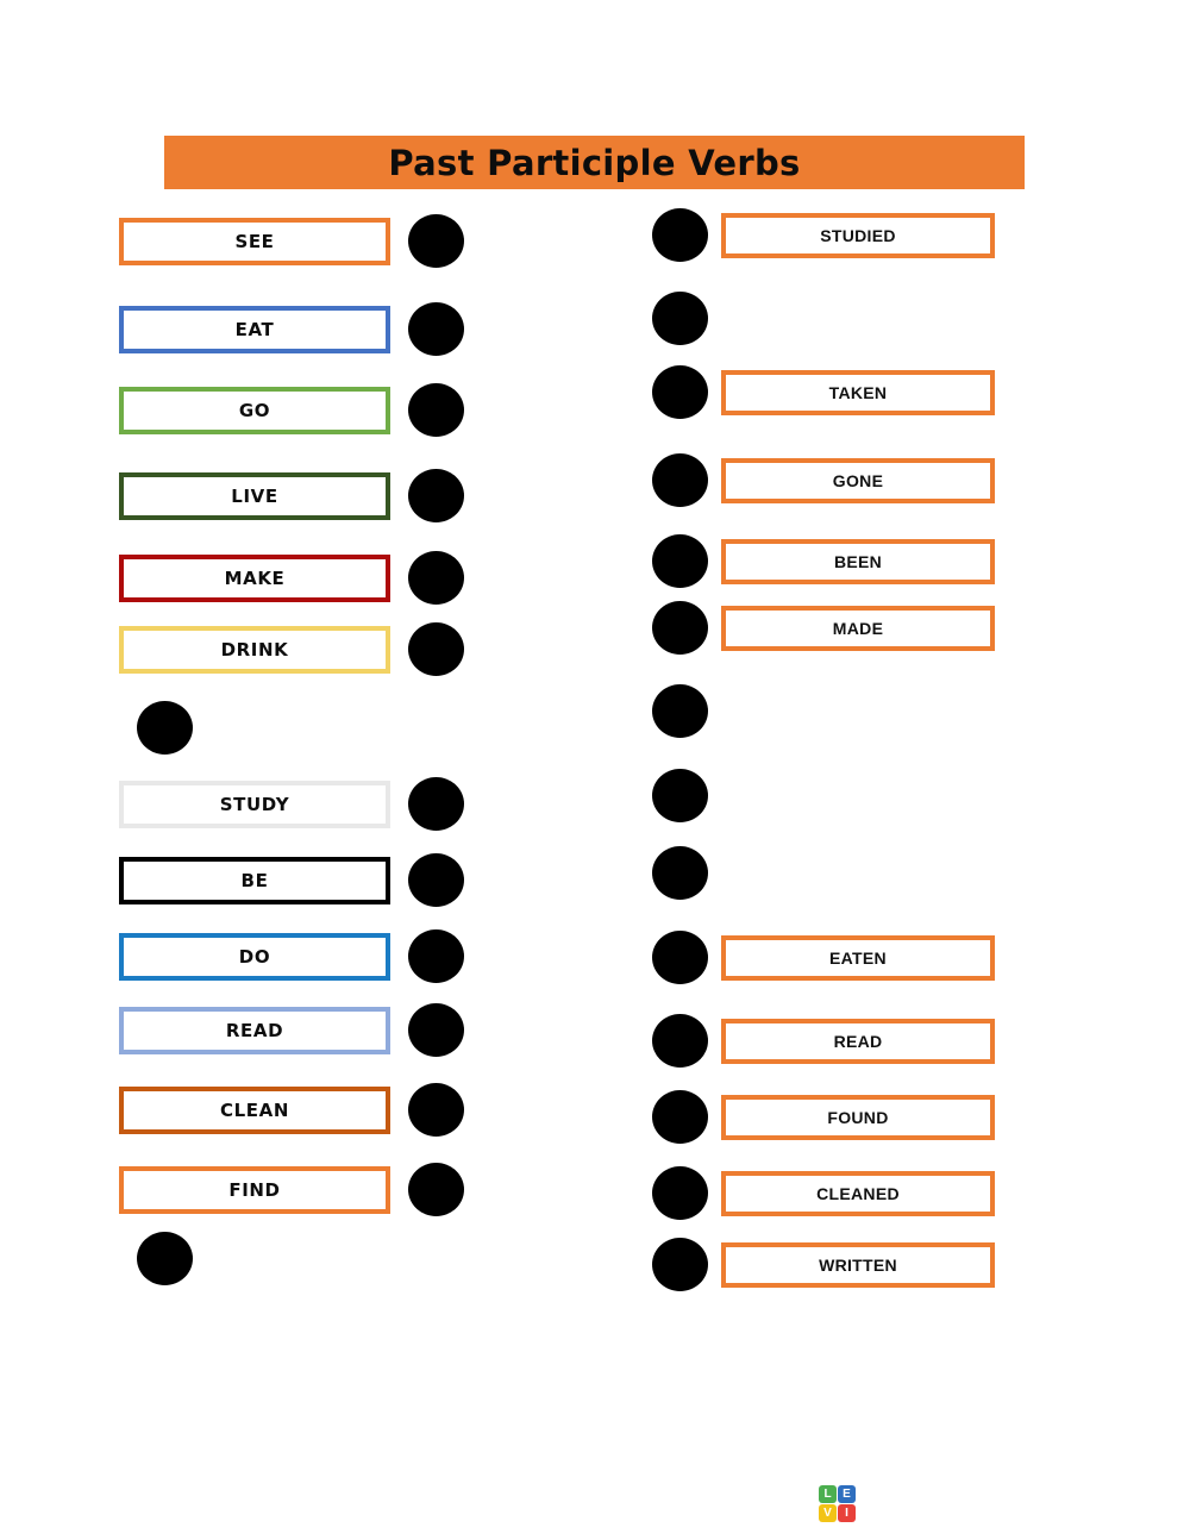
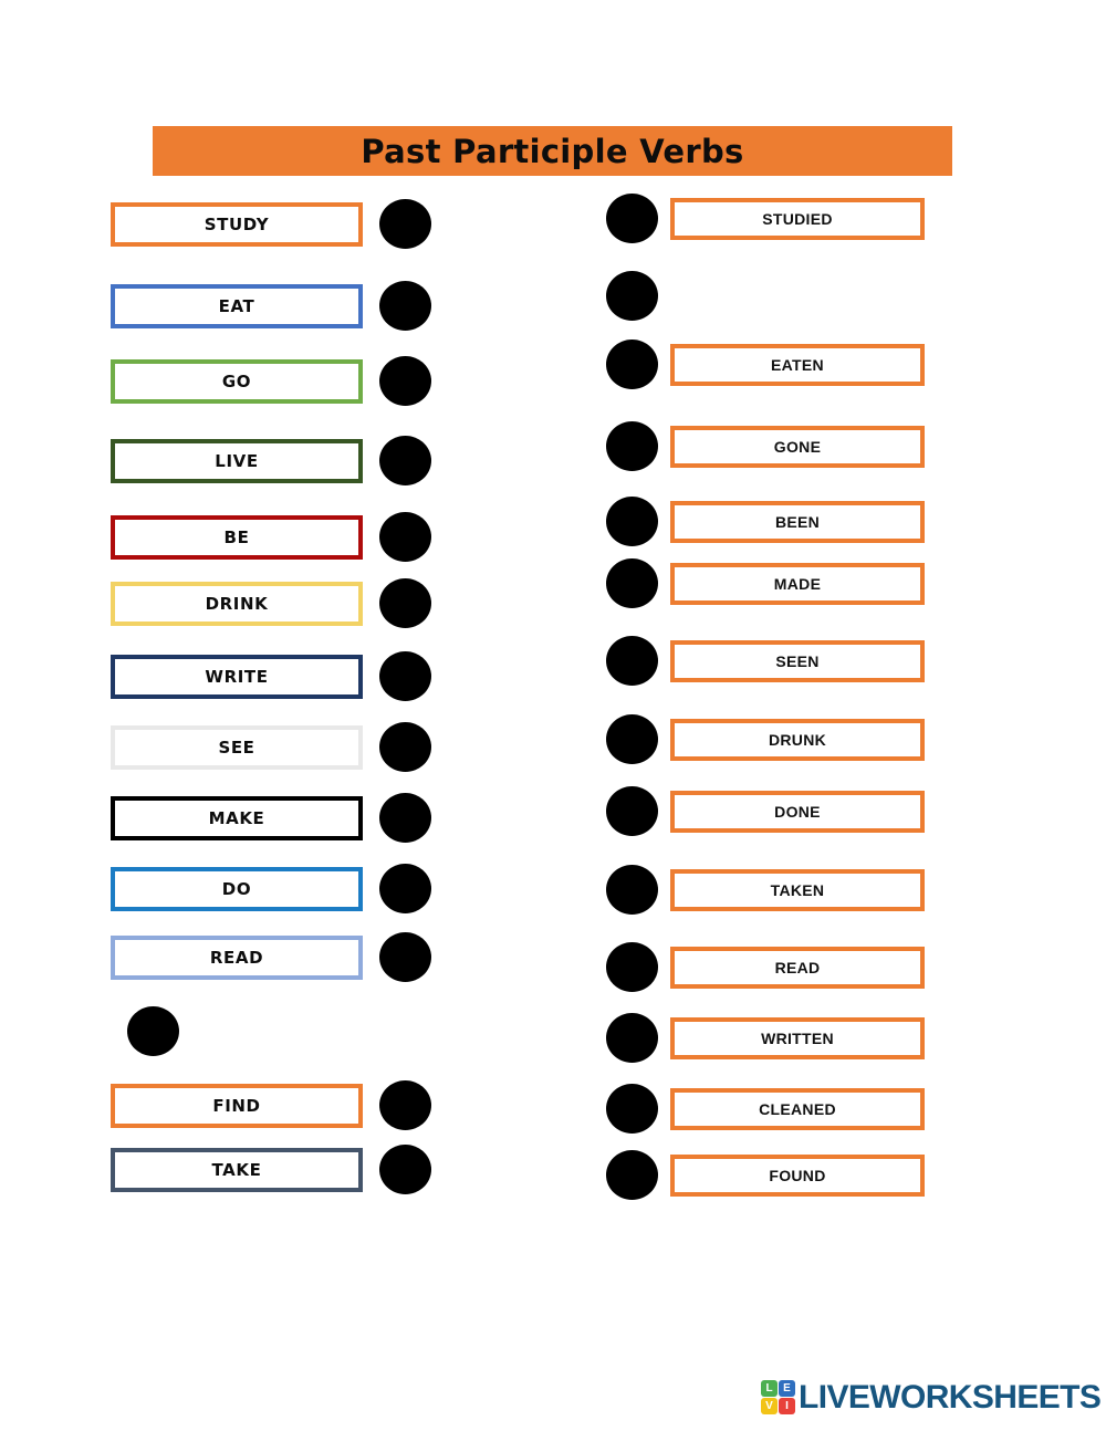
  Past Participle Verbs
- SEE
+ STUDY
  EAT
  GO
  LIVE
- MAKE
+ BE
  DRINK
+ WRITE
- STUDY
+ SEE
- BE
+ MAKE
  DO
  READ
- CLEAN
  FIND
+ TAKE
  STUDIED
- TAKEN
+ EATEN
  GONE
  BEEN
  MADE
+ SEEN
+ DRUNK
+ DONE
- EATEN
+ TAKEN
  READ
- FOUND
+ WRITTEN
  CLEANED
- WRITTEN
+ FOUND
  L
  E
  V
  I
+ LIVEWORKSHEETS
